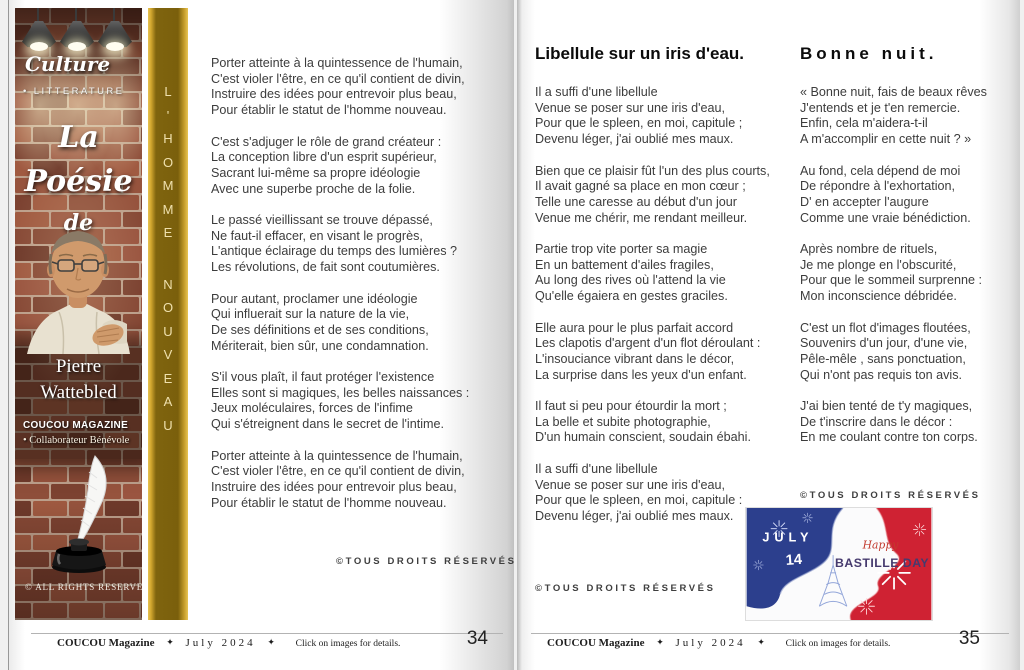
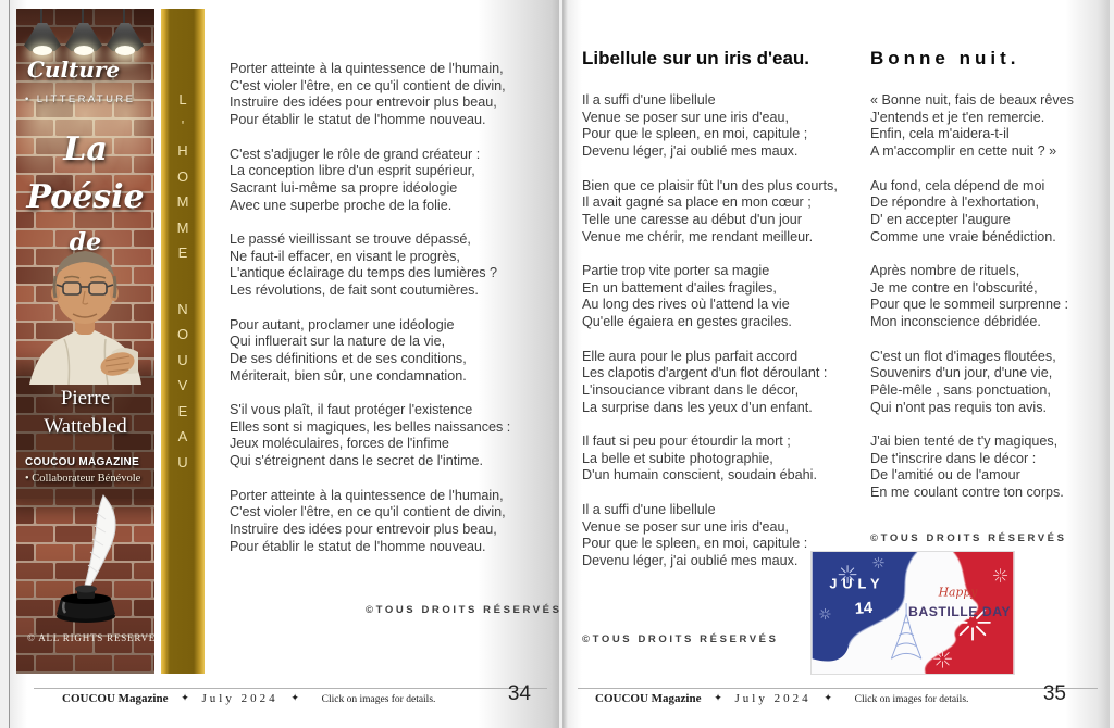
  Culture
  • LITTERATURE
  La
  Poésie
  de
  Pierre
  Wattebled
  COUCOU MAGAZINE
  • Collaborateur Bénévole
  © ALL RIGHTS RESERVE
  L
  '
  H
  O
  M
  M
  E
  N
  O
  U
  V
  E
  A
  U
  Porter atteinte à la quintessence de l'humain,
  C'est violer l'être, en ce qu'il contient de divin,
  Instruire des idées pour entrevoir plus beau,
  Pour établir le statut de l'homme nouveau.
  C'est s'adjuger le rôle de grand créateur :
  La conception libre d'un esprit supérieur,
  Sacrant lui-même sa propre idéologie
  Avec une superbe proche de la folie.
  Le passé vieillissant se trouve dépassé,
  Ne faut-il effacer, en visant le progrès,
  L'antique éclairage du temps des lumières ?
  Les révolutions, de fait sont coutumières.
  Pour autant, proclamer une idéologie
  Qui influerait sur la nature de la vie,
  De ses définitions et de ses conditions,
  Mériterait, bien sûr, une condamnation.
  S'il vous plaît, il faut protéger l'existence
  Elles sont si magiques, les belles naissances :
  Jeux moléculaires, forces de l'infime
  Qui s'étreignent dans le secret de l'intime.
  Porter atteinte à la quintessence de l'humain,
  C'est violer l'être, en ce qu'il contient de divin,
  Instruire des idées pour entrevoir plus beau,
  Pour établir le statut de l'homme nouveau.
  ©TOUS DROITS RÉSERVÉS
  COUCOU Magazine ✦ July 2024 ✦ Click on images for details.
  34
  Libellule sur un iris d'eau.
  Il a suffi d'une libellule
  Venue se poser sur une iris d'eau,
  Pour que le spleen, en moi, capitule ;
  Devenu léger, j'ai oublié mes maux.
  Bien que ce plaisir fût l'un des plus courts,
  Il avait gagné sa place en mon cœur ;
  Telle une caresse au début d'un jour
  Venue me chérir, me rendant meilleur.
  Partie trop vite porter sa magie
  En un battement d'ailes fragiles,
  Au long des rives où l'attend la vie
  Qu'elle égaiera en gestes graciles.
  Elle aura pour le plus parfait accord
  Les clapotis d'argent d'un flot déroulant :
  L'insouciance vibrant dans le décor,
  La surprise dans les yeux d'un enfant.
  Il faut si peu pour étourdir la mort ;
  La belle et subite photographie,
  D'un humain conscient, soudain ébahi.
  Il a suffi d'une libellule
  Venue se poser sur une iris d'eau,
  Pour que le spleen, en moi, capitule :
  Devenu léger, j'ai oublié mes maux.
  Bonne nuit.
  « Bonne nuit, fais de beaux rêves
  J'entends et je t'en remercie.
  Enfin, cela m'aidera-t-il
  A m'accomplir en cette nuit ? »
  Au fond, cela dépend de moi
  De répondre à l'exhortation,
  D' en accepter l'augure
  Comme une vraie bénédiction.
  Après nombre de rituels,
- Je me plonge en l'obscurité,
+ Je me contre en l'obscurité,
  Pour que le sommeil surprenne :
  Mon inconscience débridée.
  C'est un flot d'images floutées,
  Souvenirs d'un jour, d'une vie,
  Pêle-mêle , sans ponctuation,
  Qui n'ont pas requis ton avis.
  J'ai bien tenté de t'y magiques,
  De t'inscrire dans le décor :
+ De l'amitié ou de l'amour
  En me coulant contre ton corps.
  ©TOUS DROITS RÉSERVÉS
  ©TOUS DROITS RÉSERVÉS
  JULY
  Happy
  BASTILLE DAY
  COUCOU Magazine ✦ July 2024 ✦ Click on images for details.
  35
